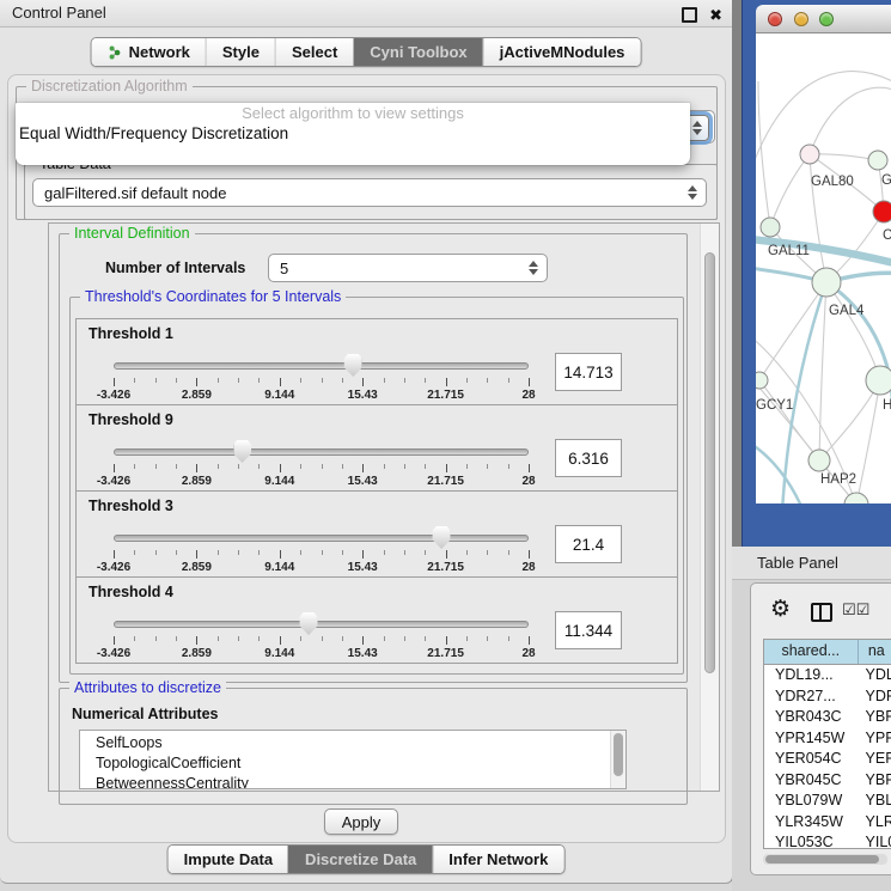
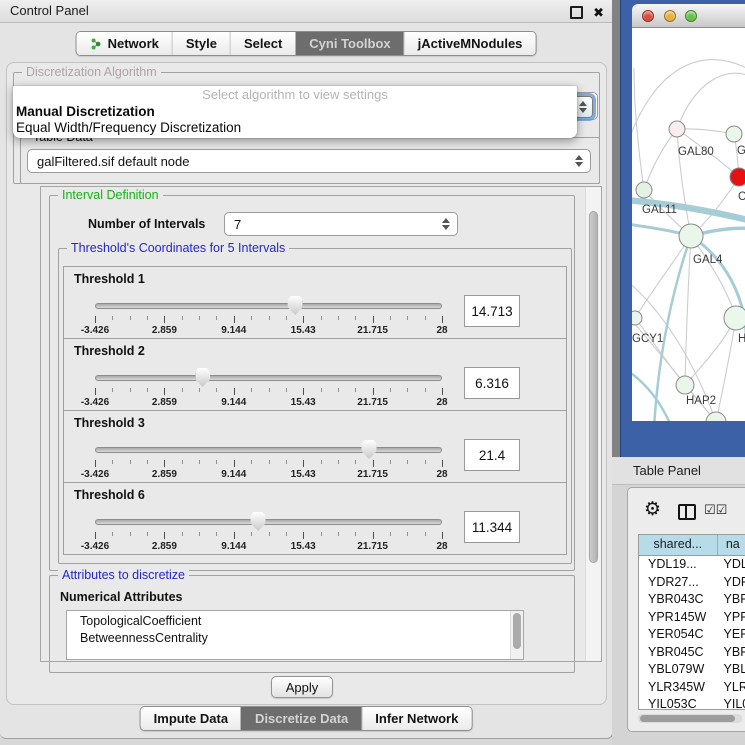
  Control Panel
  ✖
  Network
  Style
  Select
  Cyni Toolbox
  jActiveMNodules
  Discretization Algorithm
  galFiltered.sif default node
  Interval Definition
  Number of Intervals
- 5
+ 7
  Threshold's Coordinates for 5 Intervals
  Threshold 1
  -3.426
  2.859
  9.144
  15.43
  21.715
  28
  14.713
- Threshold 9
+ Threshold 2
  -3.426
  2.859
  9.144
  15.43
  21.715
  28
  6.316
  Threshold 3
  -3.426
  2.859
  9.144
  15.43
  21.715
  28
  21.4
- Threshold 4
+ Threshold 6
  -3.426
  2.859
  9.144
  15.43
  21.715
  28
  11.344
  Attributes to discretize
  Numerical Attributes
- SelfLoops
  TopologicalCoefficient
  BetweennessCentrality
  Apply
  Impute Data
  Discretize Data
  Infer Network
  Select algorithm to view settings
+ Manual Discretization
  Equal Width/Frequency Discretization
  GAL80
  GAL11
  C
  GAL4
  GCY1
  H
  HAP2
  Table Panel
  ⚙
  ☑☑
  shared...
  na
  YDL19...
  YDL
  YDR27...
  YBR043C
  YPR145W
  YER054C
  YBR045C
  YBL079W
  YBL
  YLR345W
  YLR
  YIL053C
  YIL
